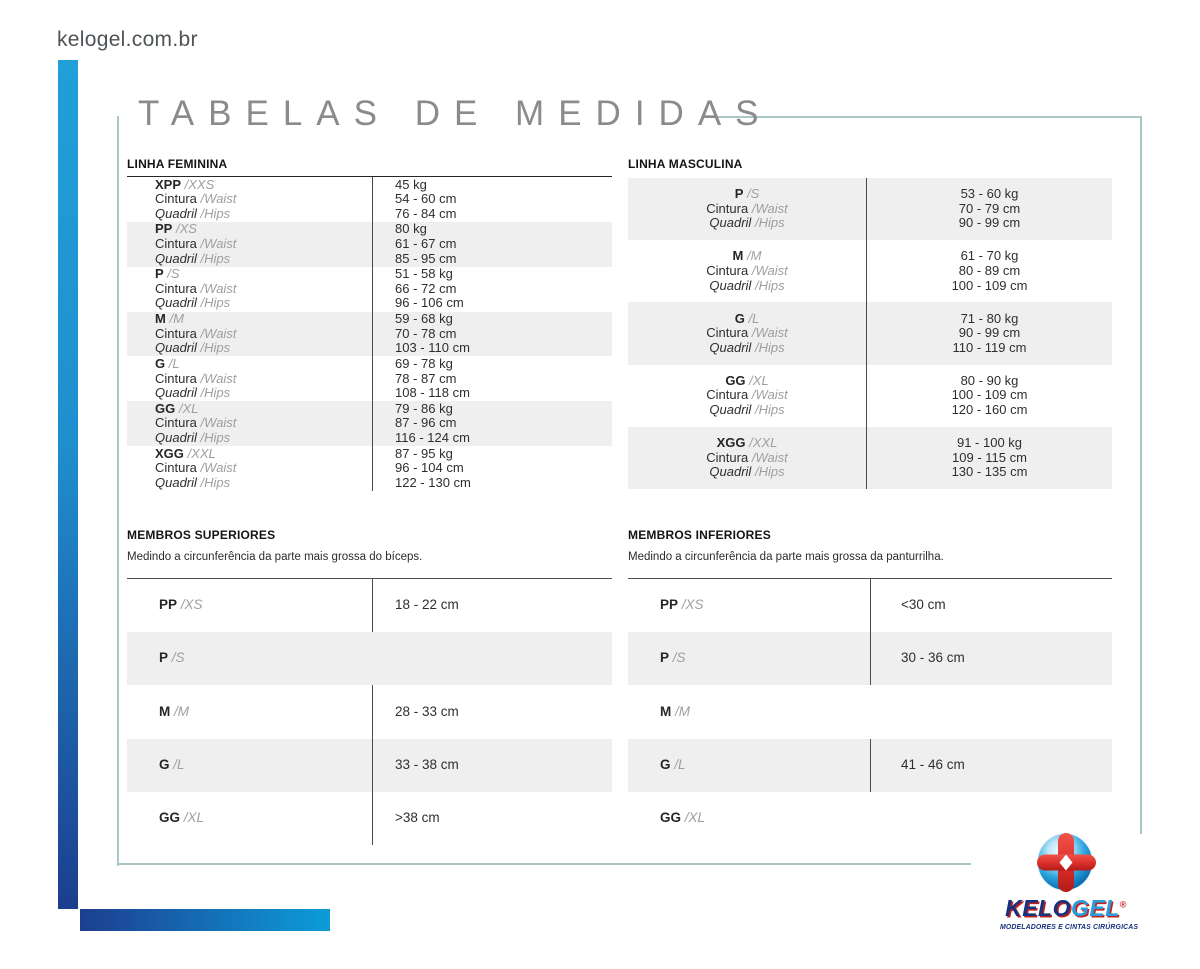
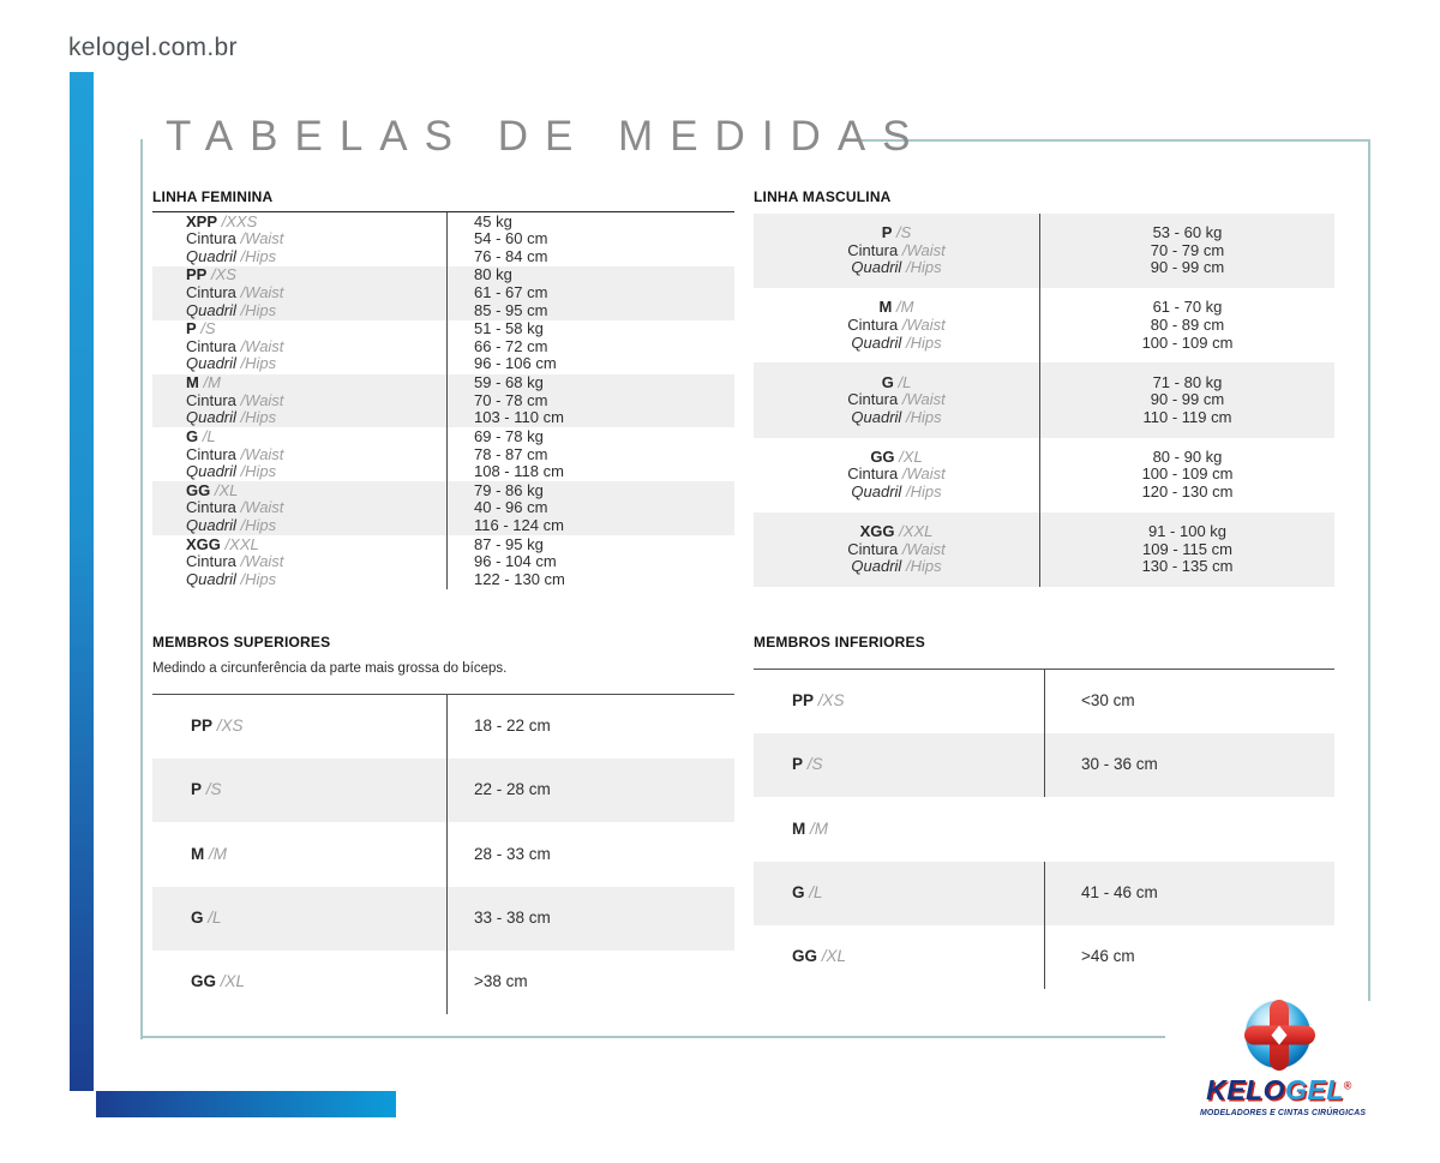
  kelogel.com.br
  TABELAS DE MEDIDAS
  LINHA FEMININA
  XPP /XXS
  Cintura /Waist
  Quadril /Hips
  45 kg
  54 - 60 cm
  76 - 84 cm
  PP /XS
  Cintura /Waist
  Quadril /Hips
  80 kg
  61 - 67 cm
  85 - 95 cm
  P /S
  Cintura /Waist
  Quadril /Hips
  51 - 58 kg
  66 - 72 cm
  96 - 106 cm
  M /M
  Cintura /Waist
  Quadril /Hips
  59 - 68 kg
  70 - 78 cm
  103 - 110 cm
  G /L
  Cintura /Waist
  Quadril /Hips
  69 - 78 kg
  78 - 87 cm
  108 - 118 cm
  GG /XL
  Cintura /Waist
  Quadril /Hips
  79 - 86 kg
- 87 - 96 cm
+ 40 - 96 cm
  116 - 124 cm
  XGG /XXL
  Cintura /Waist
  Quadril /Hips
  87 - 95 kg
  96 - 104 cm
  122 - 130 cm
  LINHA MASCULINA
  P /S
  Cintura /Waist
  Quadril /Hips
  53 - 60 kg
  70 - 79 cm
  90 - 99 cm
  M /M
  Cintura /Waist
  Quadril /Hips
  61 - 70 kg
  80 - 89 cm
  100 - 109 cm
  G /L
  Cintura /Waist
  Quadril /Hips
  71 - 80 kg
  90 - 99 cm
  110 - 119 cm
  GG /XL
  Cintura /Waist
  Quadril /Hips
  80 - 90 kg
  100 - 109 cm
- 120 - 160 cm
+ 120 - 130 cm
  XGG /XXL
  Cintura /Waist
  Quadril /Hips
  91 - 100 kg
  109 - 115 cm
  130 - 135 cm
  MEMBROS SUPERIORES
  Medindo a circunferência da parte mais grossa do bíceps.
  PP /XS
  18 - 22 cm
  P /S
+ 22 - 28 cm
  M /M
  28 - 33 cm
  G /L
  33 - 38 cm
  GG /XL
  >38 cm
  MEMBROS INFERIORES
- Medindo a circunferência da parte mais grossa da panturrilha.
  PP /XS
  <30 cm
  P /S
  30 - 36 cm
  M /M
  G /L
  41 - 46 cm
  GG /XL
+ >46 cm
  KELOGEL®
